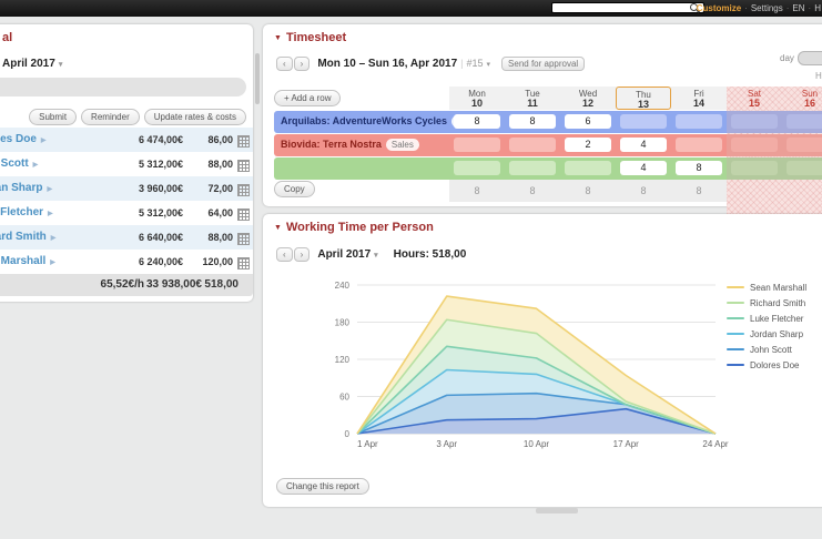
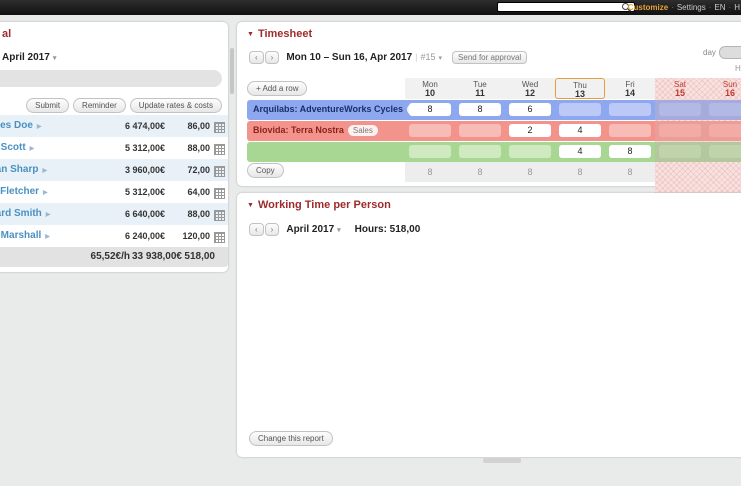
  Customize · Settings · EN · H
  al
  April 2017
  Submit Reminder Update rates & costs
  6 474,00€
  86,00
  5 312,00€
  88,00
  3 960,00€
  72,00
  5 312,00€
  64,00
  6 640,00€
  88,00
  6 240,00€
  120,00
  65,52€/h
  33 938,00€
  518,00
  Timesheet
  ‹ › Mon 10 – Sun 16, Apr 2017 | #15 Send for approval
  day
  H
  + Add a row
  Mon
  10
  Tue
  11
  Wed
  12
  Thu
  13
  Fri
  14
  Sat
  15
  Sun
  16
  Arquilabs: AdventureWorks Cycles
  8
  8
  6
  Biovida: Terra Nostra Sales
  2
  4
  4
  8
  8
  8
  8
  8
  8
  Copy
  Working Time per Person
  ‹ › April 2017 Hours: 518,00
- 0
- 60
- 120
- 180
- 240
- 1 Apr
- 3 Apr
- 10 Apr
- 17 Apr
- 24 Apr
- Sean Marshall
- Richard Smith
- Luke Fletcher
- Jordan Sharp
- John Scott
- Dolores Doe
  Change this report
